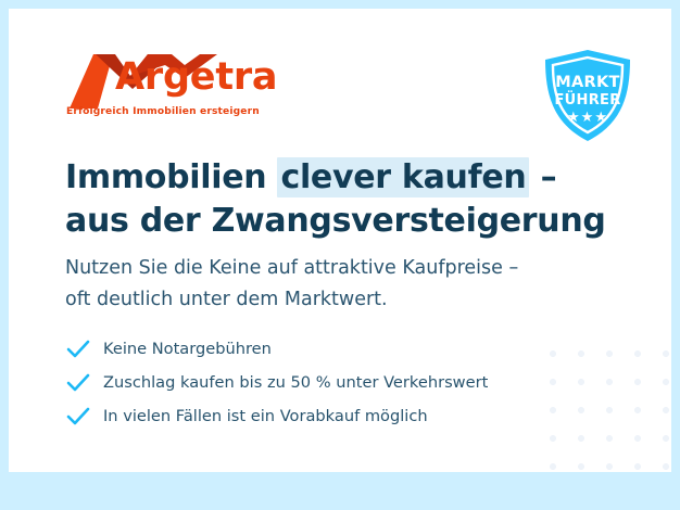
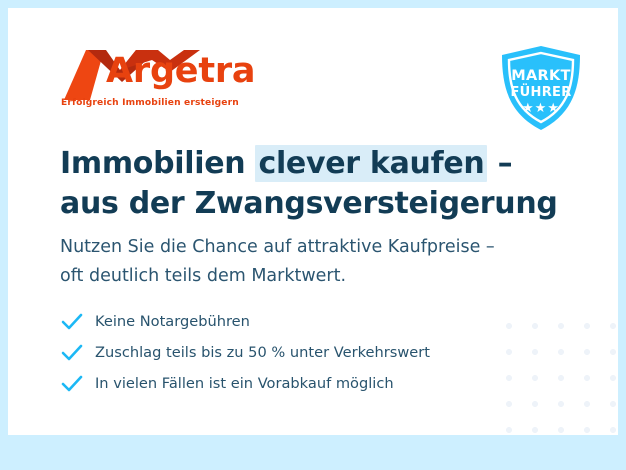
  Argetra
  Erfolgreich Immobilien ersteigern
  MARKT
  FÜHRER
  ★★★
  Immobilien clever kaufen –
  aus der Zwangsversteigerung
- Nutzen Sie die Keine auf attraktive Kaufpreise –
+ Nutzen Sie die Chance auf attraktive Kaufpreise –
- oft deutlich unter dem Marktwert.
+ oft deutlich teils dem Marktwert.
  Keine Notargebühren
- Zuschlag kaufen bis zu 50 % unter Verkehrswert
+ Zuschlag teils bis zu 50 % unter Verkehrswert
  In vielen Fällen ist ein Vorabkauf möglich
